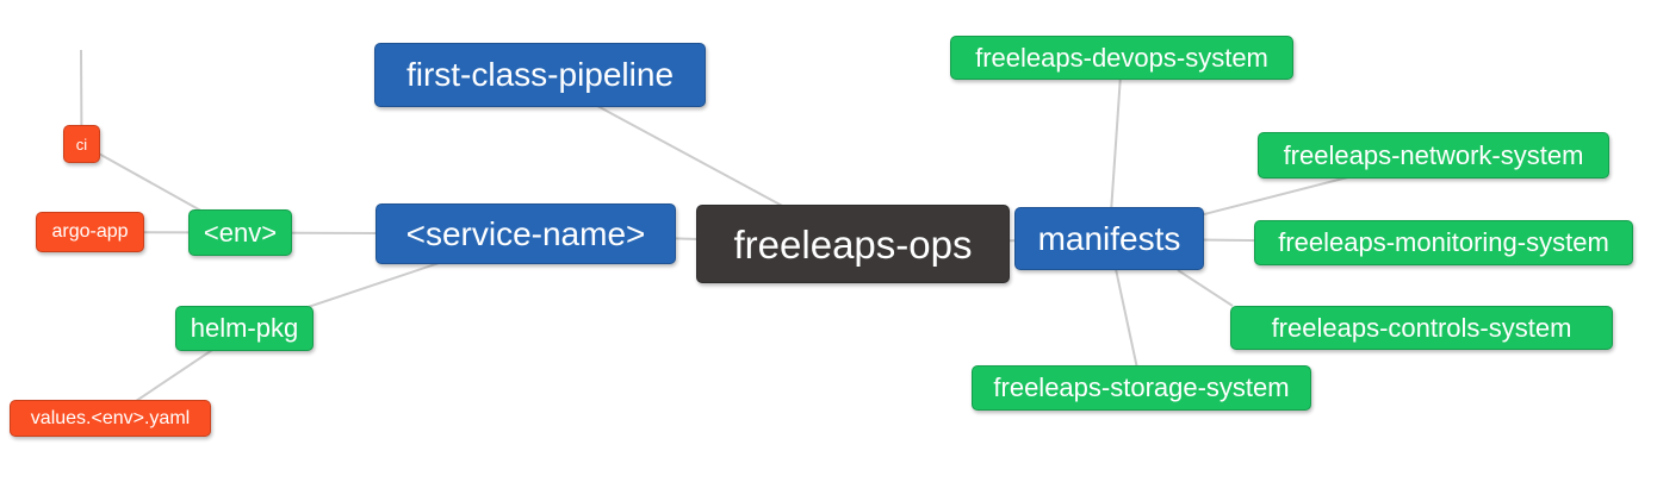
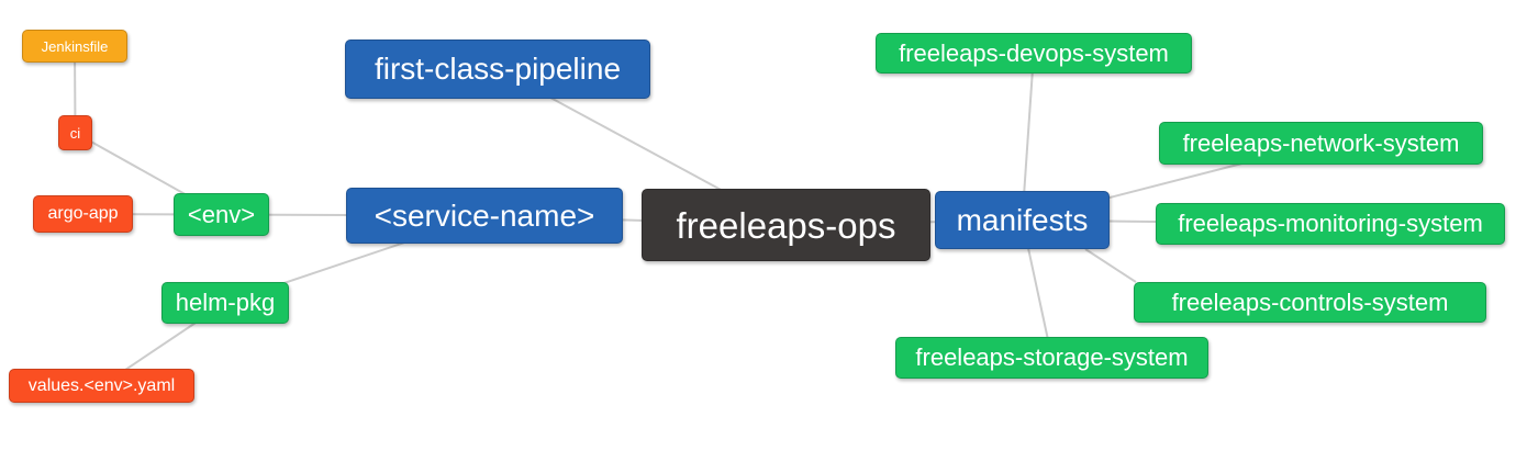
+ Jenkinsfile
  ci
  argo-app
  <env>
  helm-pkg
  values.<env>.yaml
  first-class-pipeline
  <service-name>
  freeleaps-ops
  manifests
  freeleaps-devops-system
  freeleaps-network-system
  freeleaps-monitoring-system
  freeleaps-controls-system
  freeleaps-storage-system
